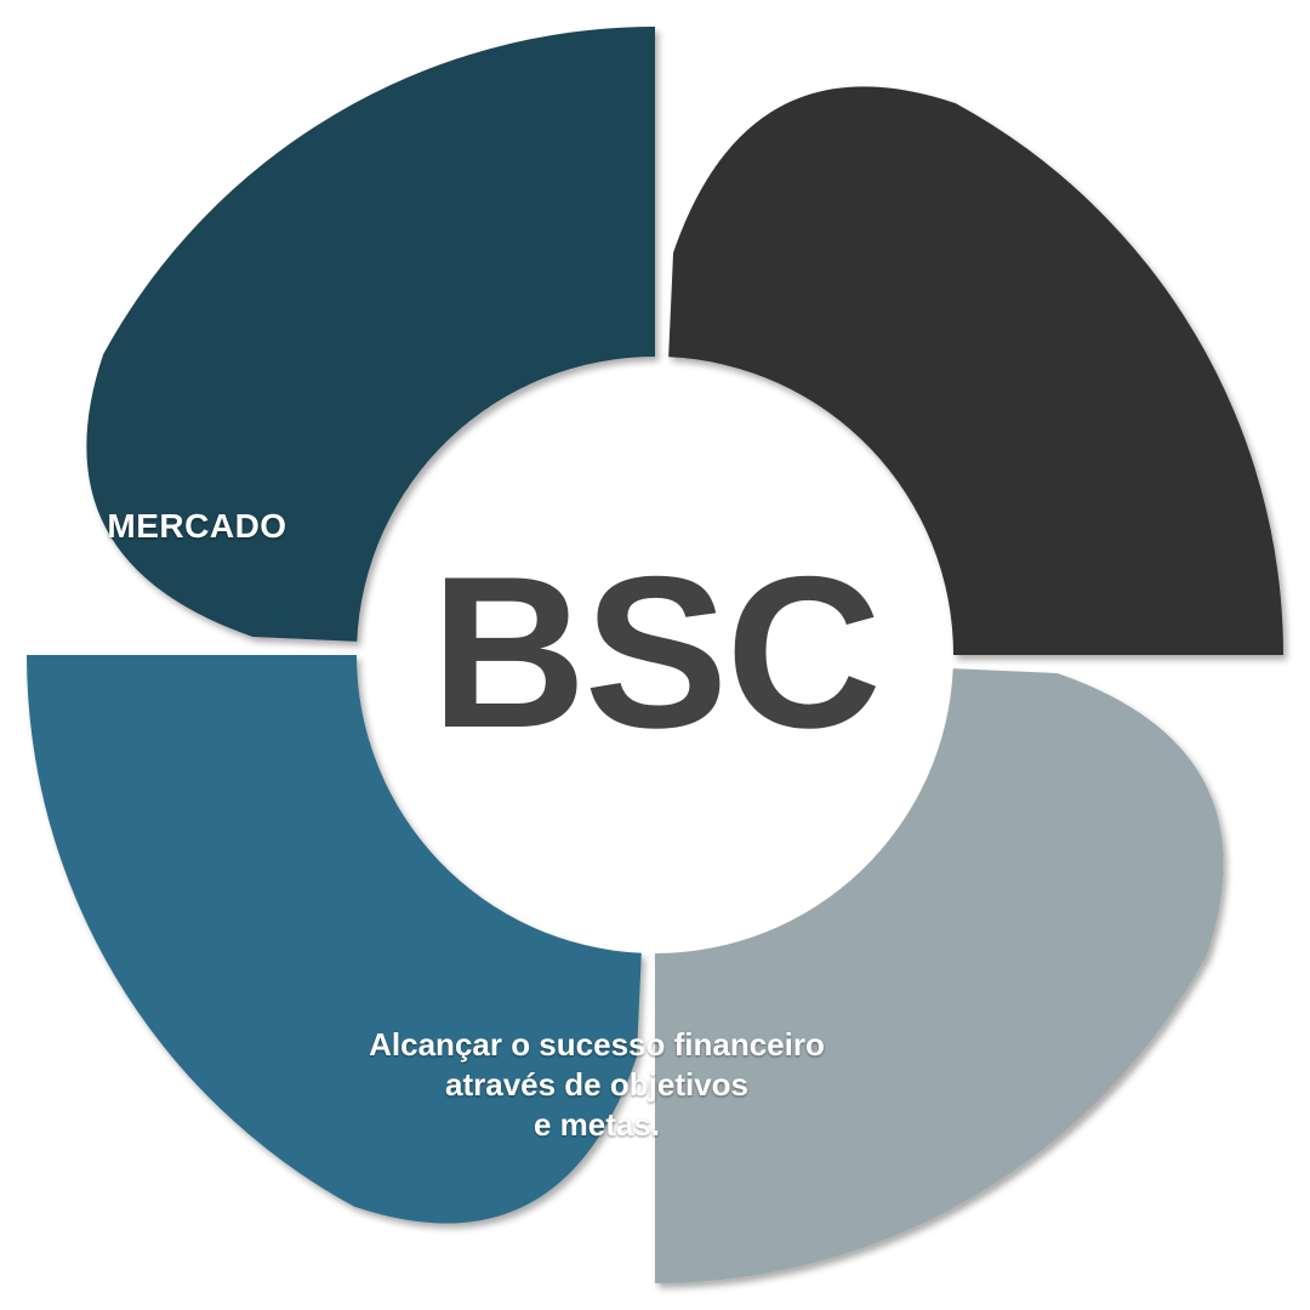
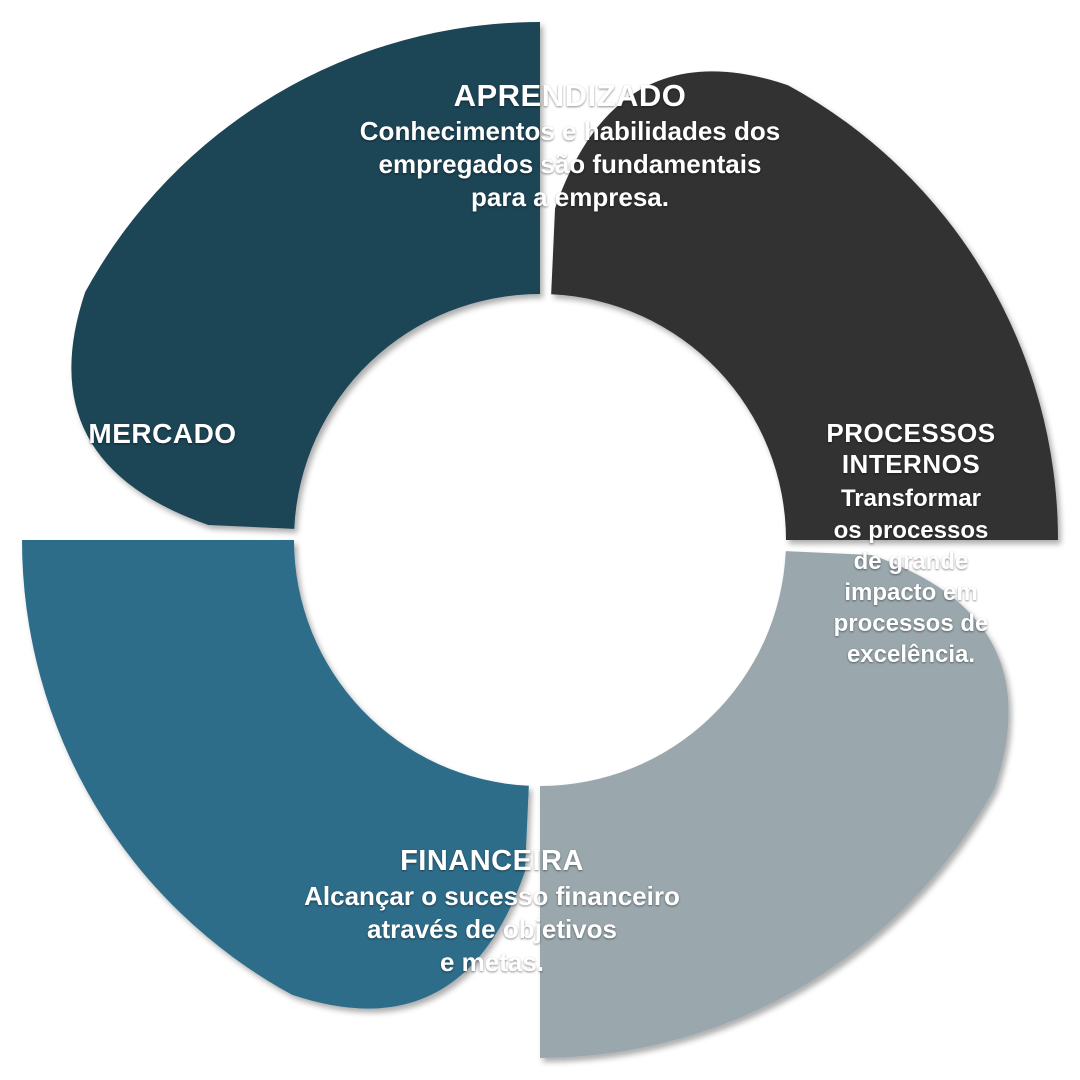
+ APRENDIZADO
+ Conhecimentos e habilidades dos
+ empregados são fundamentais
+ para a empresa.
+ PROCESSOS
+ INTERNOS
+ Transformar
+ os processos
+ de grande
+ impacto em
+ processos de
+ excelência.
+ FINANCEIRA
  Alcançar o sucesso financeiro
  através de objetivos
  e metas.
  MERCADO
- BSC
